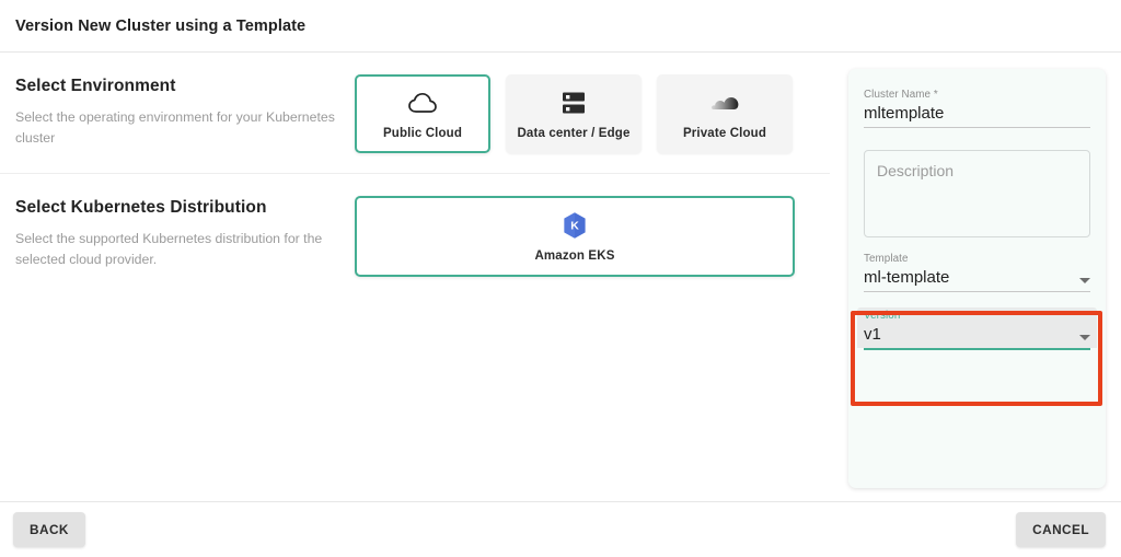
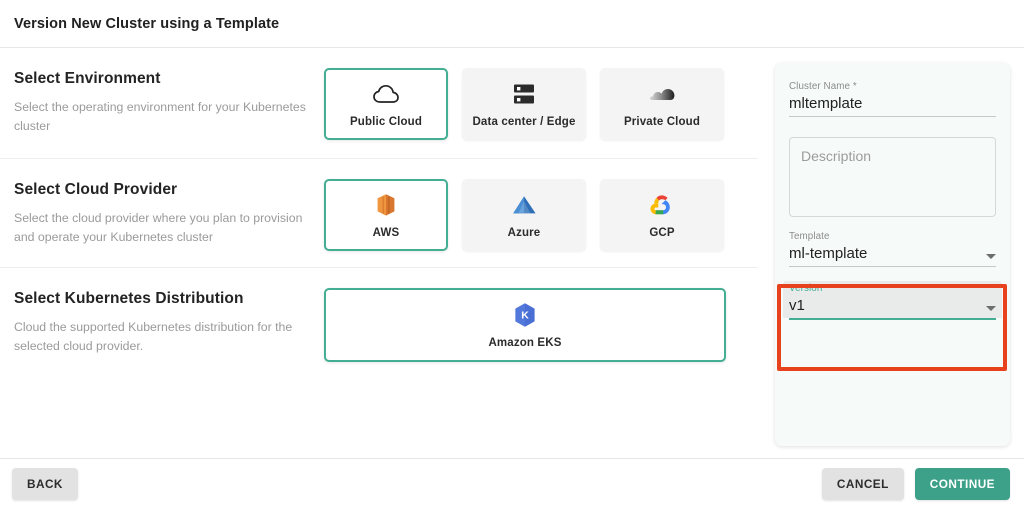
  Version New Cluster using a Template
  Select Environment
  Select the operating environment for your Kubernetes cluster
  Public Cloud
  Data center / Edge
  Private Cloud
+ Select Cloud Provider
+ Select the cloud provider where you plan to provision and operate your Kubernetes cluster
+ AWS
+ Azure
+ GCP
  Select Kubernetes Distribution
- Select the supported Kubernetes distribution for the selected cloud provider.
+ Cloud the supported Kubernetes distribution for the selected cloud provider.
  K
  Amazon EKS
  Cluster Name *
  mltemplate
  Description
  Template
  ml-template
  Version
  v1
  BACK
  CANCEL
+ CONTINUE
